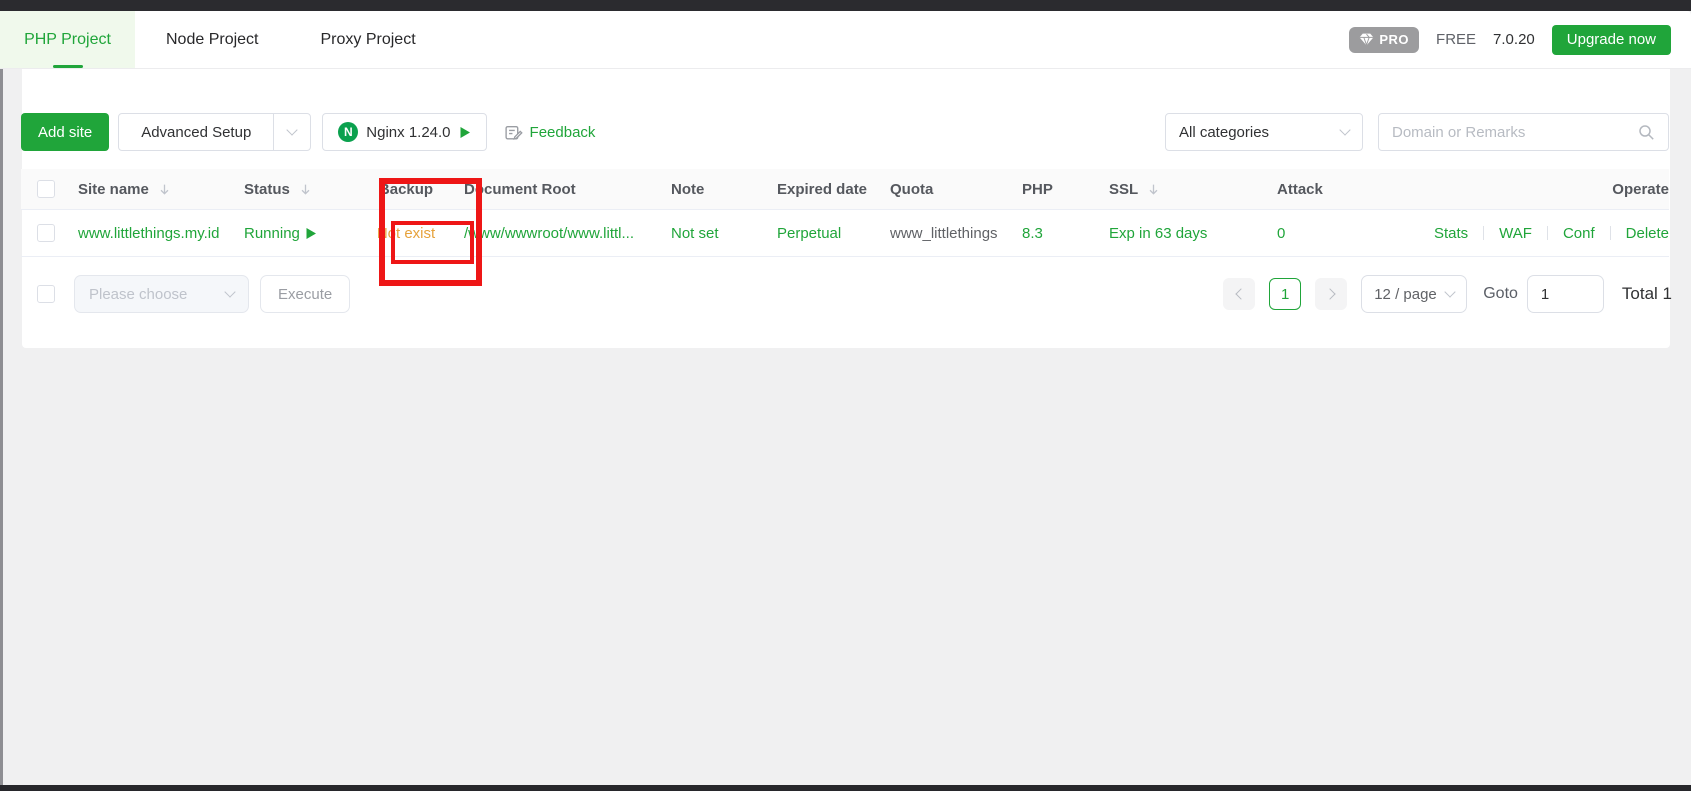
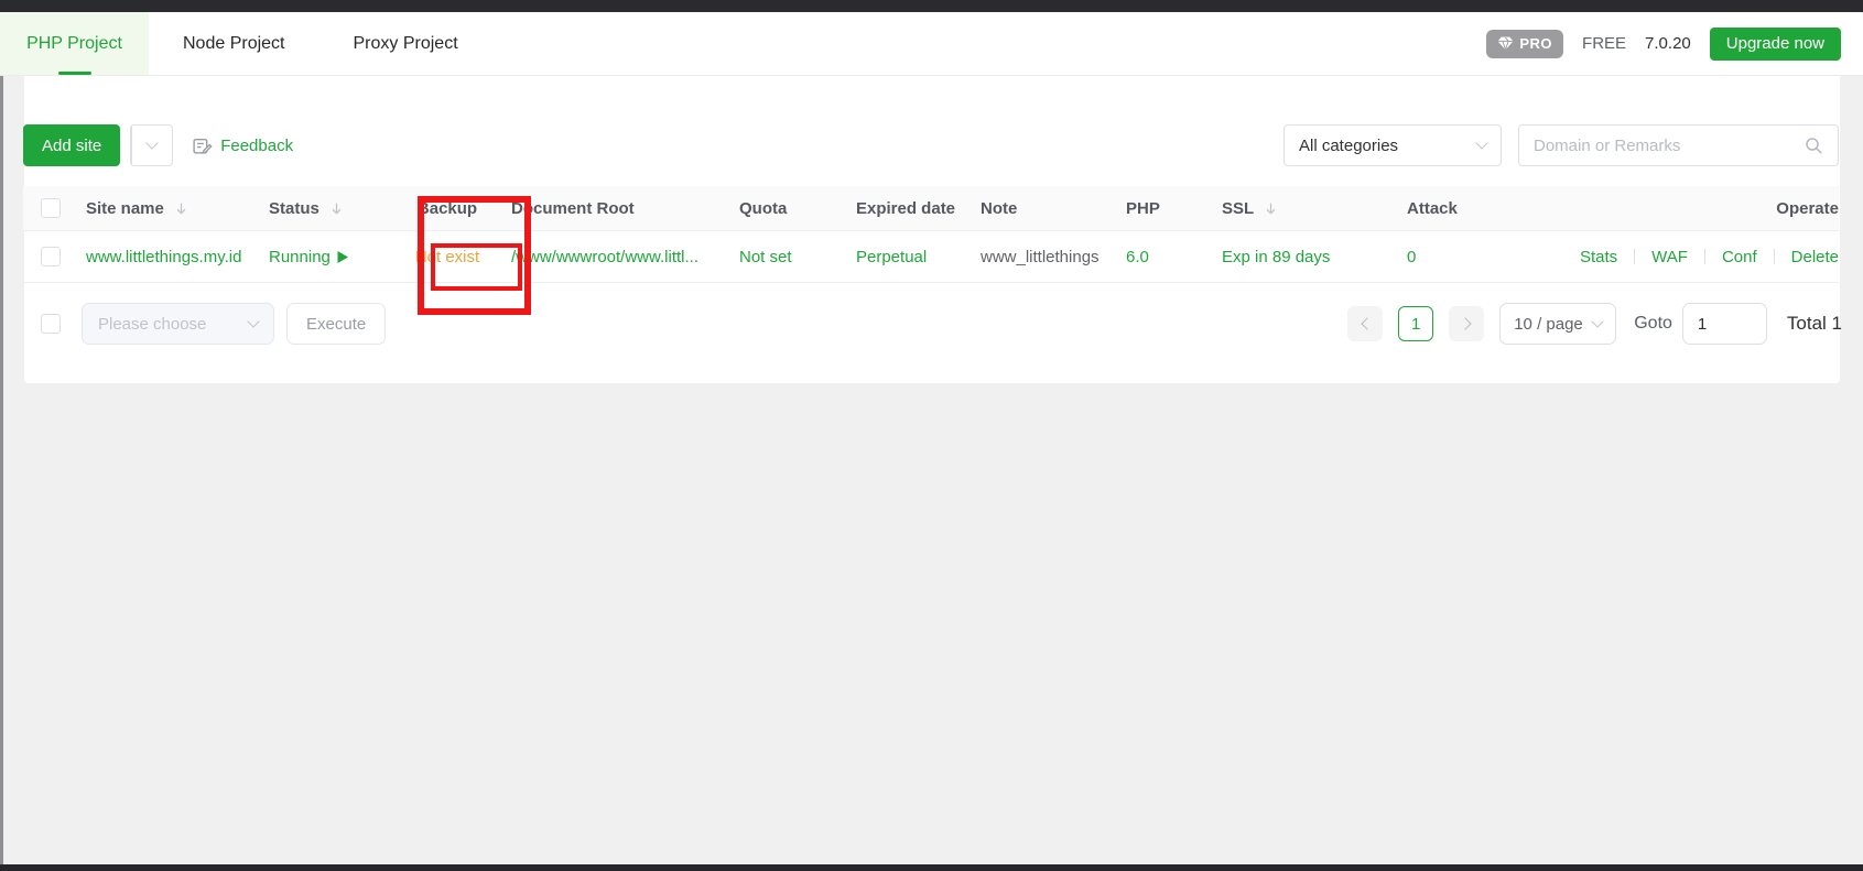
  PHP Project
  Node Project
  Proxy Project
  PRO
  FREE
  7.0.20
  Upgrade now
  Add site
- Advanced Setup
- N
- Nginx 1.24.0
  Feedback
  All categories
  Domain or Remarks
  Site name
  Status
  Backup
  Document Root
- Note
+ Quota
  Expired date
- Quota
+ Note
  PHP
  SSL
  Attack
  Operate
  www.littlethings.my.id
  Running
  Not exist
  /www/wwwroot/www.littl...
  Not set
  Perpetual
  www_littlethings
- 8.3
+ 6.0
- Exp in 63 days
+ Exp in 89 days
  0
  Stats
  WAF
  Conf
  Delete
  Please choose
  Execute
  1
- 12 / page
+ 10 / page
  Goto
  1
  Total 1
